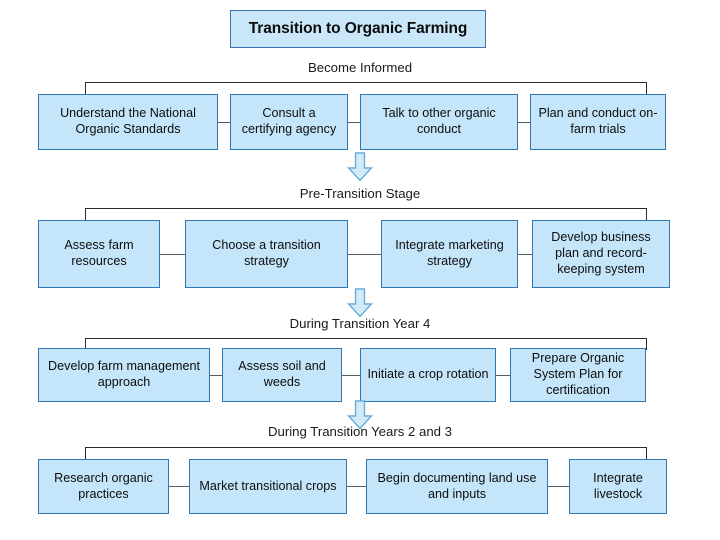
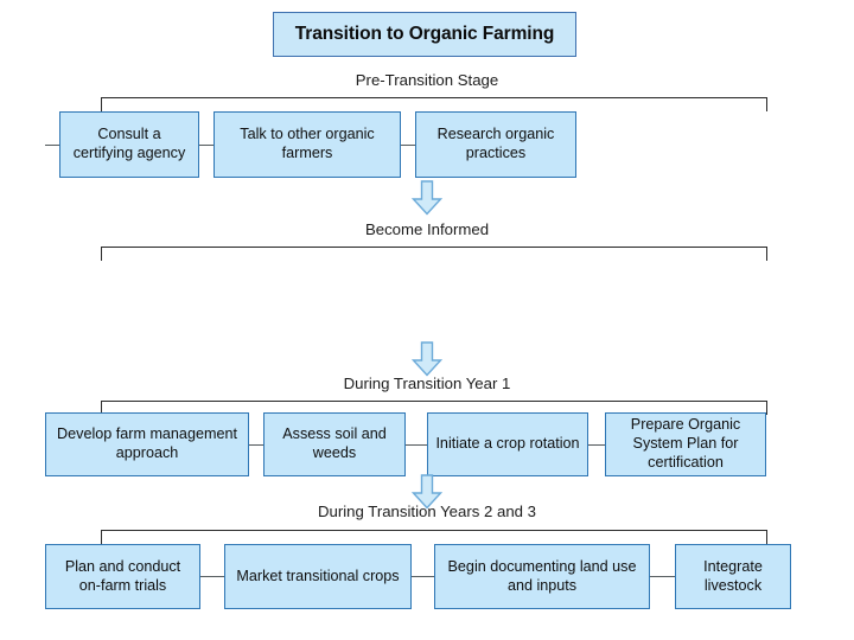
  Transition to Organic Farming
- Become Informed
+ Pre-Transition Stage
- Understand the National Organic Standards
  Consult a certifying agency
- Talk to other organic conduct
+ Talk to other organic farmers
- Plan and conduct on-farm trials
+ Research organic practices
- Pre-Transition Stage
+ Become Informed
- Assess farm resources
- Choose a transition strategy
- Integrate marketing strategy
- Develop business plan and record-keeping system
- During Transition Year 4
+ During Transition Year 1
  Develop farm management approach
  Assess soil and weeds
  Initiate a crop rotation
  Prepare Organic System Plan for certification
  During Transition Years 2 and 3
- Research organic practices
+ Plan and conduct on-farm trials
  Market transitional crops
  Begin documenting land use and inputs
  Integrate livestock
